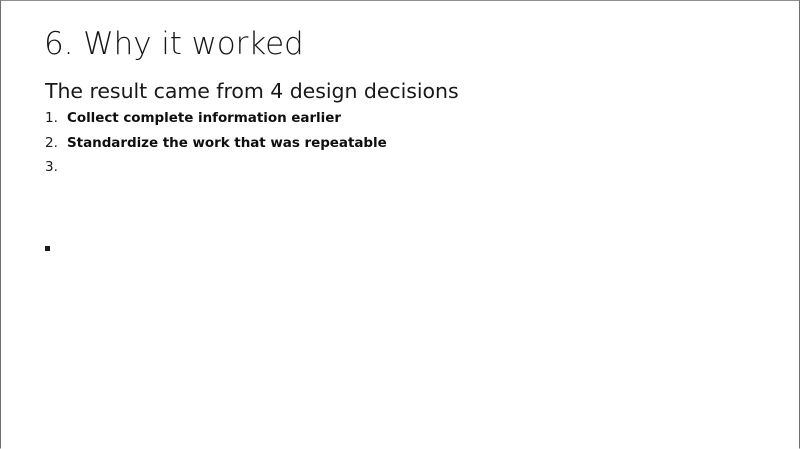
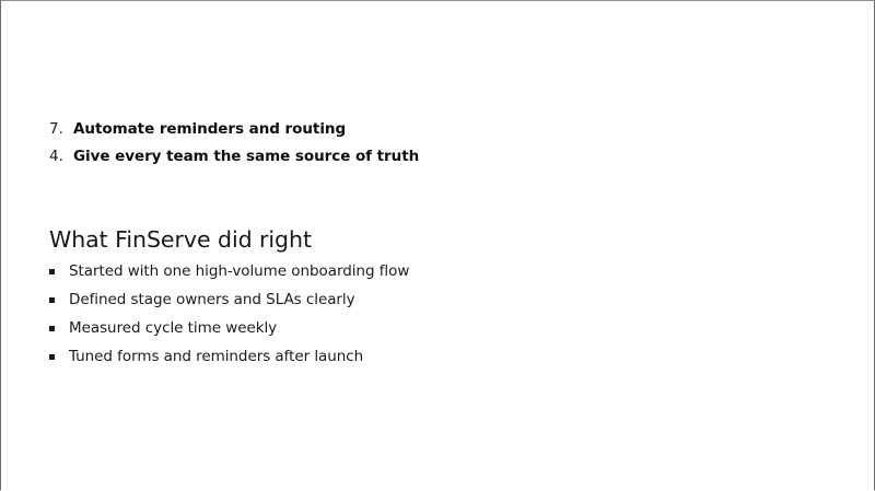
- 6. Why it worked
- The result came from 4 design decisions
- 1.
- Collect complete information earlier
- 2.
- Standardize the work that was repeatable
- 3.
+ 7.
+ Automate reminders and routing
+ 4.
+ Give every team the same source of truth
+ What FinServe did right
+ Started with one high-volume onboarding flow
+ Defined stage owners and SLAs clearly
+ Measured cycle time weekly
+ Tuned forms and reminders after launch
